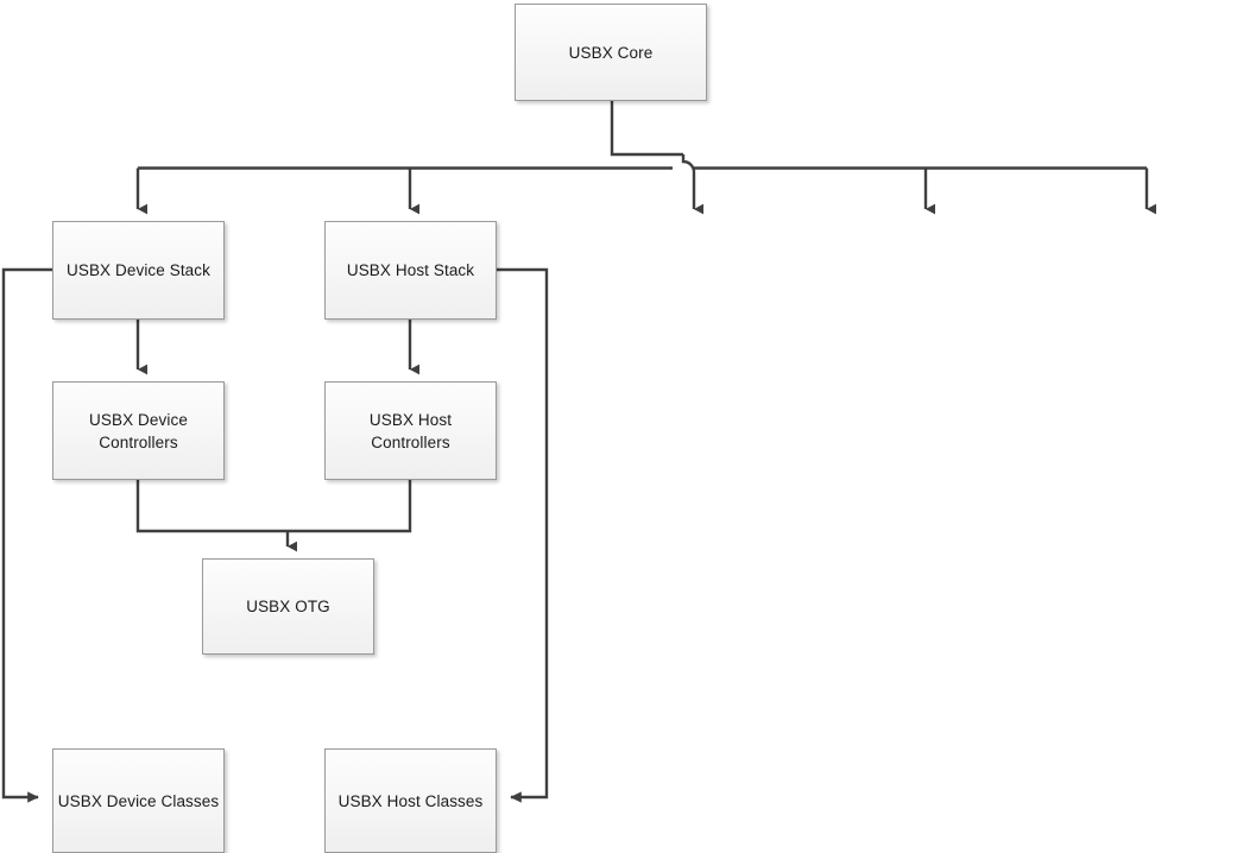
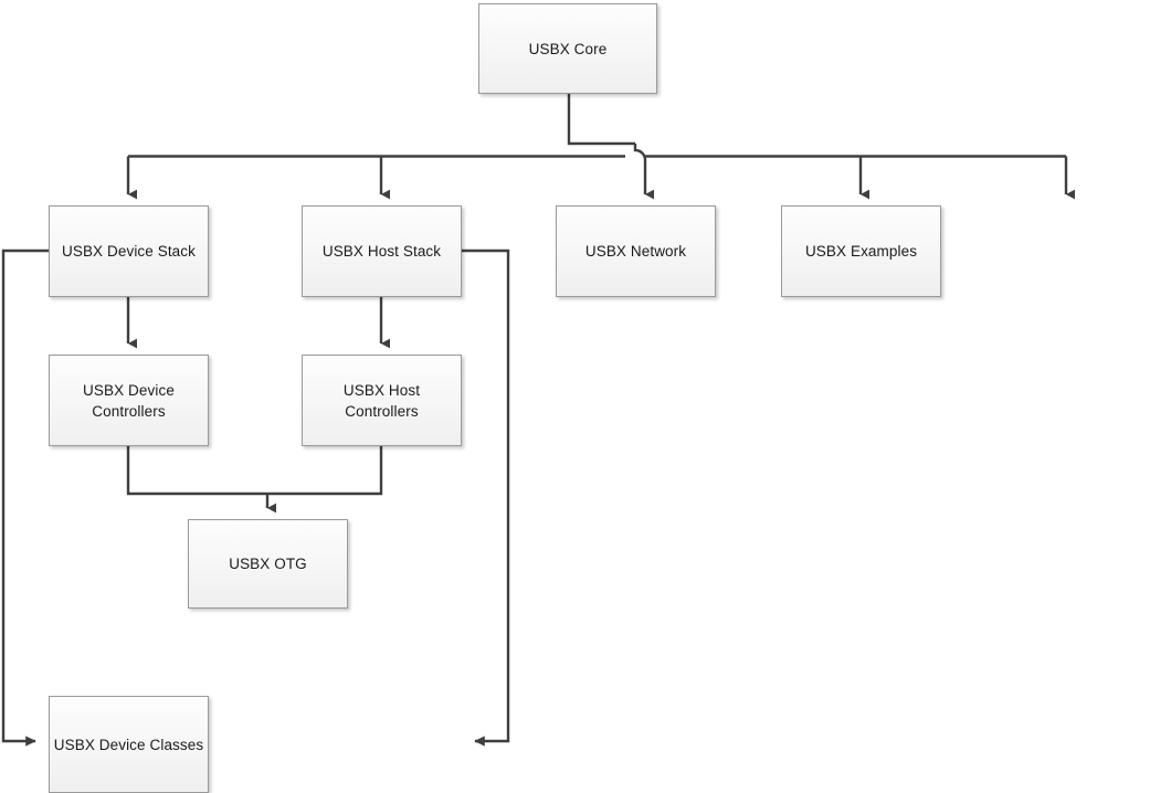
  USBX Core
  USBX Device Stack
  USBX Host Stack
+ USBX Network
+ USBX Examples
  USBX Device
  Controllers
  USBX Host
  Controllers
  USBX OTG
  USBX Device Classes
- USBX Host Classes
